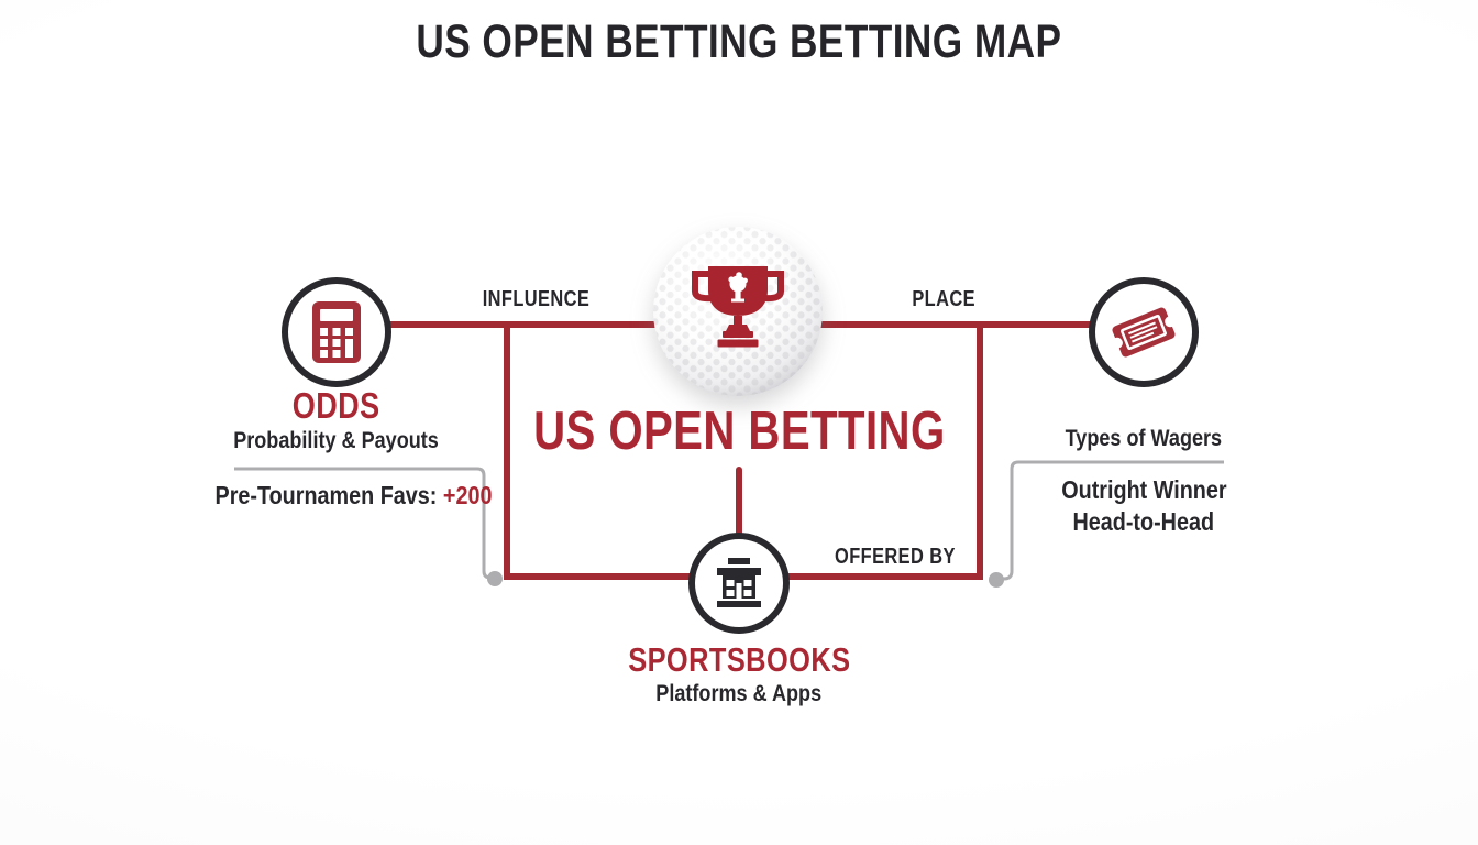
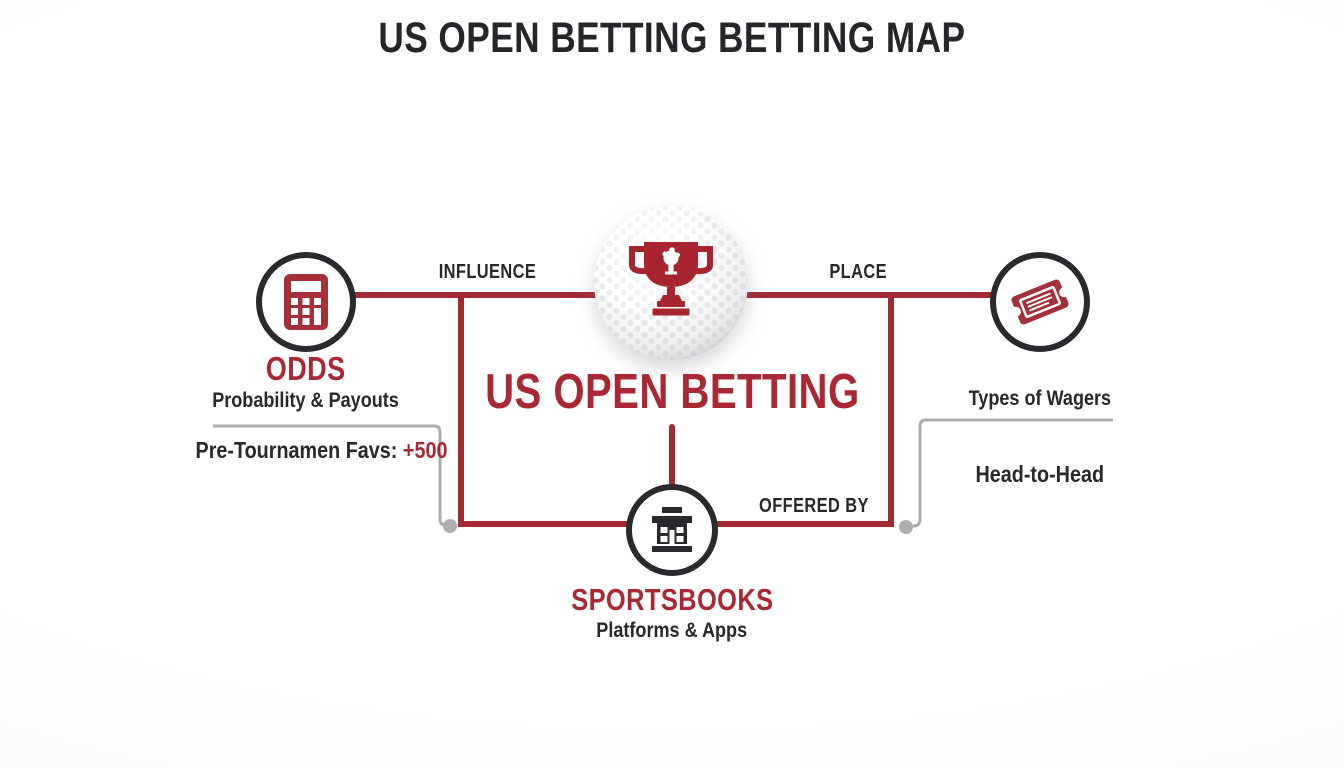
  US OPEN BETTING BETTING MAP
  INFLUENCE
  PLACE
  OFFERED BY
  ODDS
  Probability & Payouts
- Pre-Tournamen Favs: +200
+ Pre-Tournamen Favs: +500
  Types of Wagers
- Outright Winner
  Head-to-Head
  US OPEN BETTING
  SPORTSBOOKS
  Platforms & Apps
